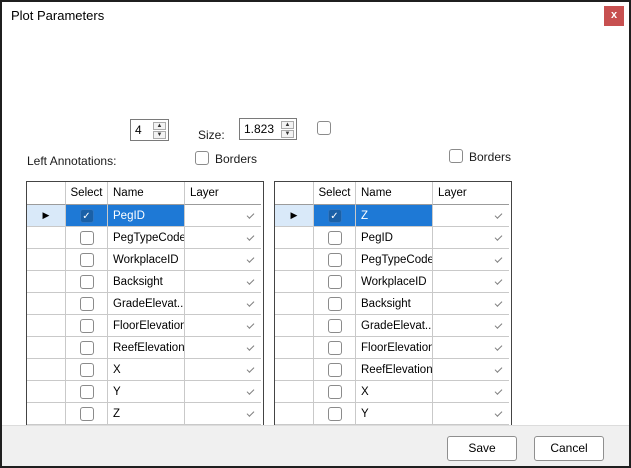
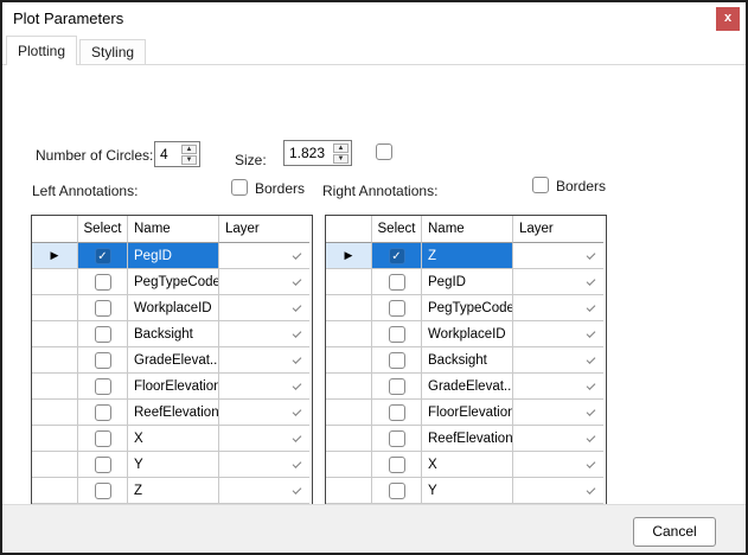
  Plot Parameters
  x
+ Plotting
+ Styling
+ Number of Circles:
  4
  Size:
  1.823
  Left Annotations:
  Borders
+ Right Annotations:
  Borders
  Select
  Name
  Layer
  ▶
  ✓
  PegID
  PegTypeCode
  WorkplaceID
  Backsight
  GradeElevat..
  FloorElevation
  ReefElevation
  X
  Y
  Z
  Select
  Name
  Layer
  ▶
  ✓
  Z
  PegID
  PegTypeCode
  WorkplaceID
  Backsight
  GradeElevat..
  FloorElevation
  ReefElevation
  X
  Y
- Save
  Cancel
